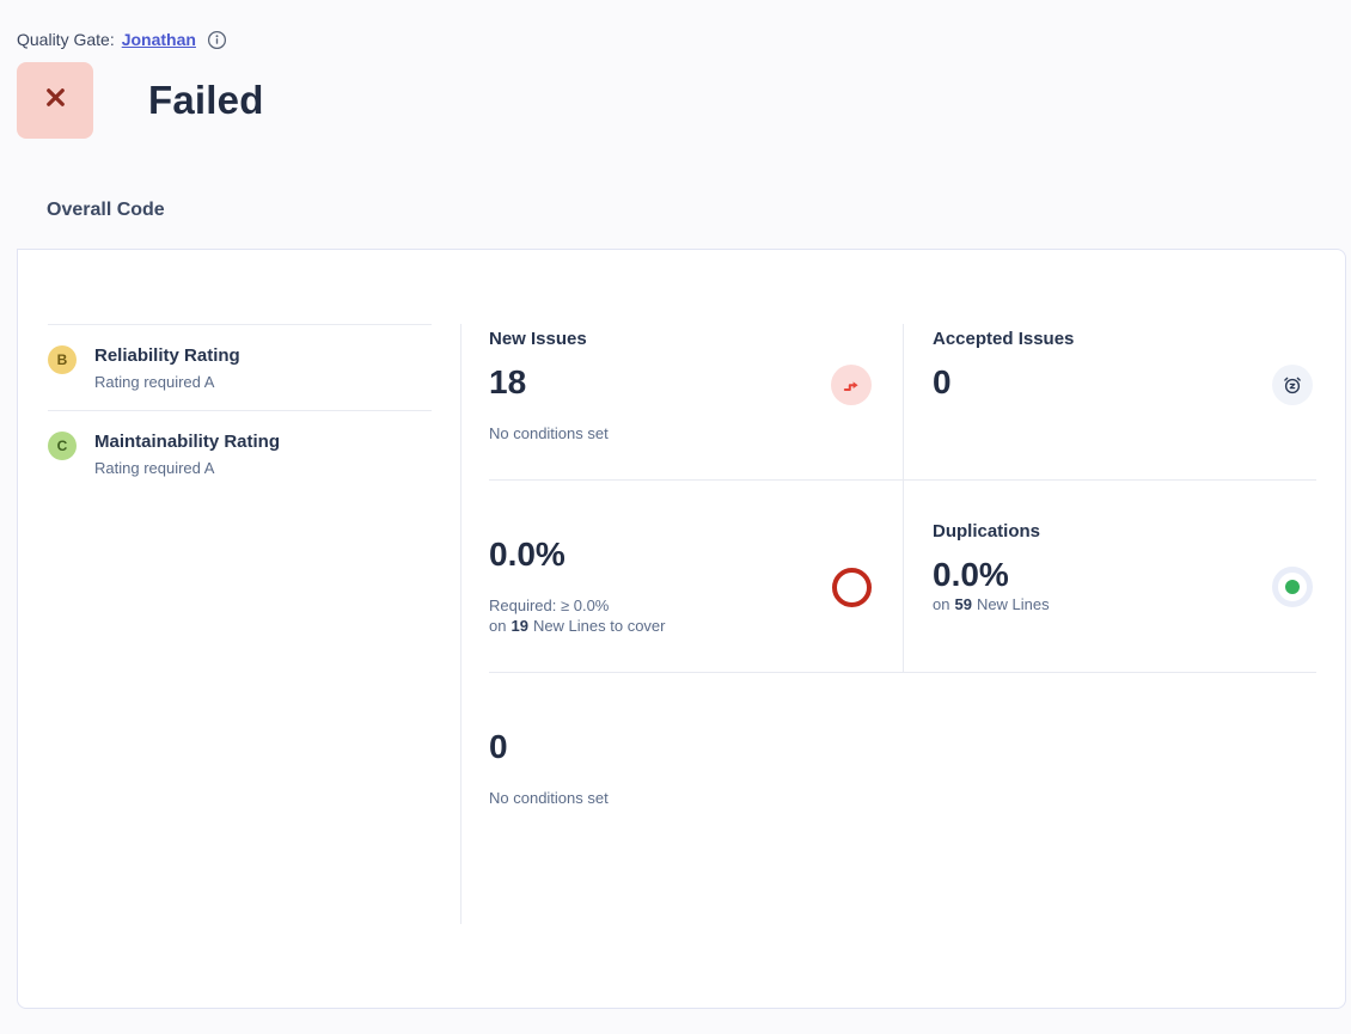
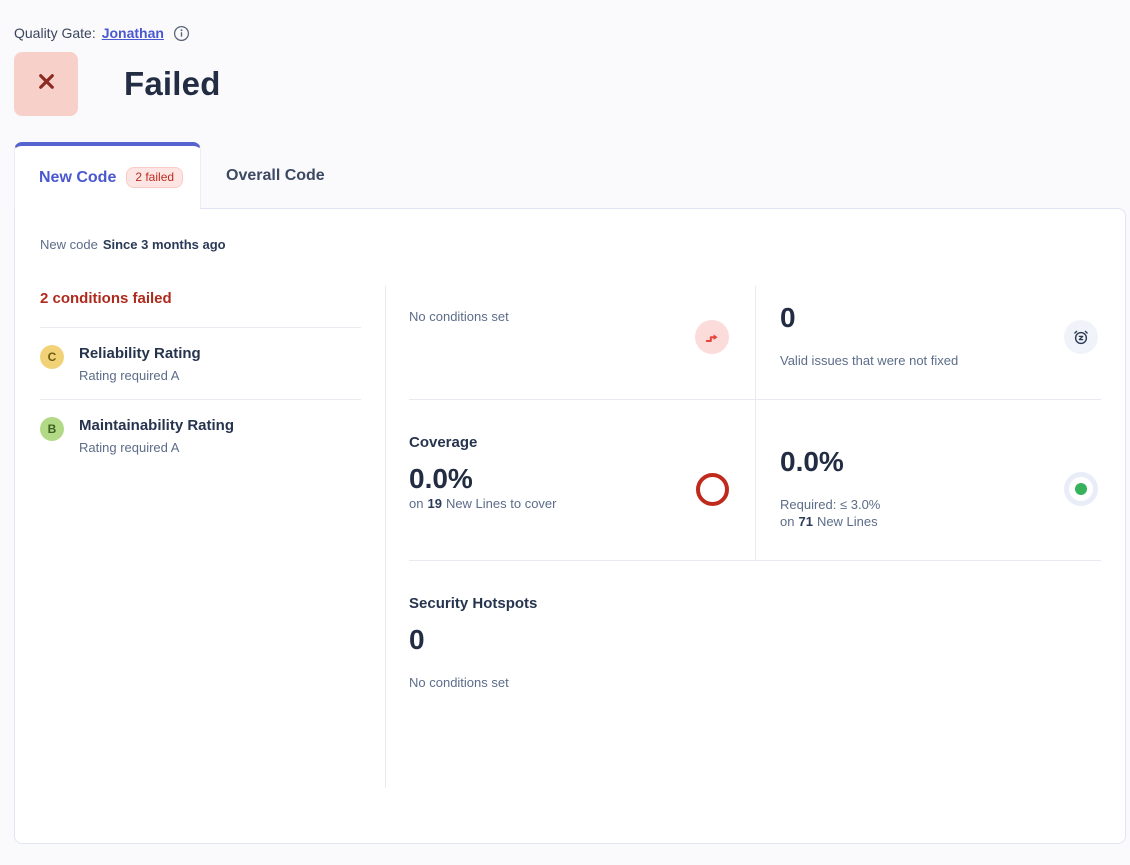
  Quality Gate:
  Jonathan
  Failed
+ New Code
+ 2 failed
  Overall Code
+ New code
+ Since 3 months ago
+ 2 conditions failed
- B
+ C
  Reliability Rating
  Rating required A
- C
+ B
  Maintainability Rating
  Rating required A
- New Issues
- 18
  No conditions set
- Accepted Issues
  0
+ Valid issues that were not fixed
+ Coverage
  0.0%
- Required: ≥ 0.0%
  on
  19
  New Lines to cover
- Duplications
  0.0%
+ Required: ≤ 3.0%
  on
- 59
+ 71
  New Lines
+ Security Hotspots
  0
  No conditions set
